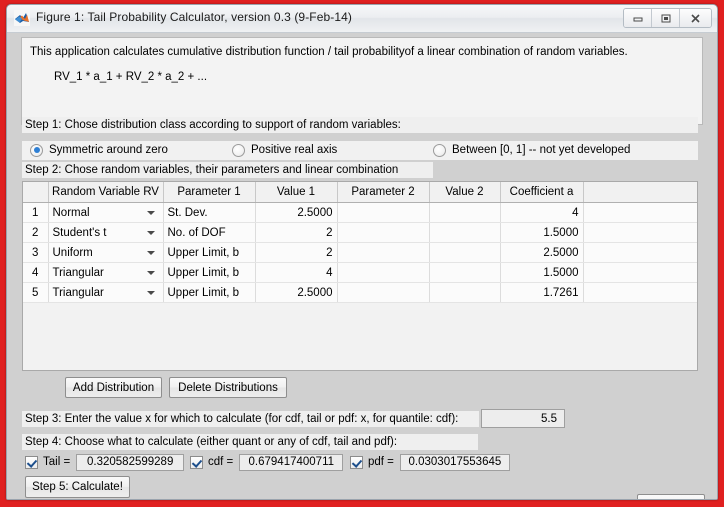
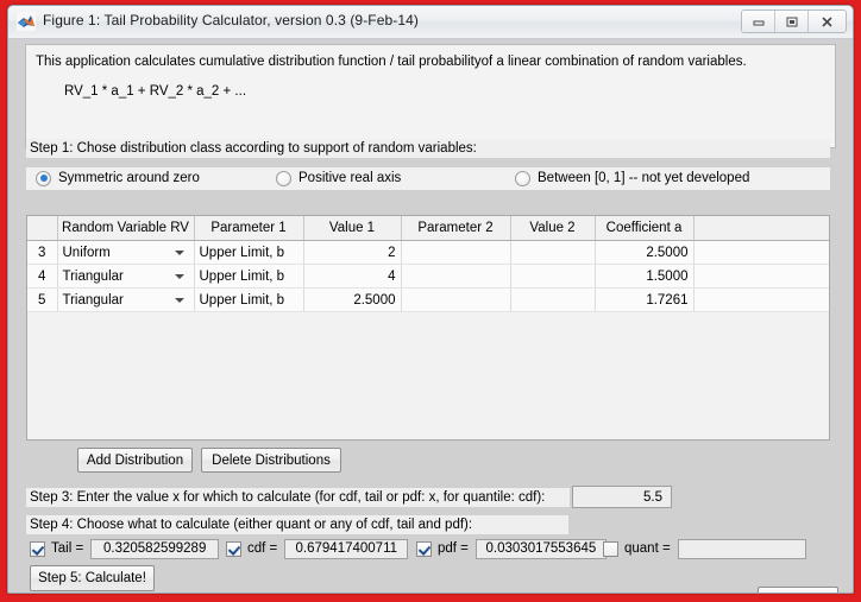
  Figure 1: Tail Probability Calculator, version 0.3 (9-Feb-14)
  This application calculates cumulative distribution function / tail probabilityof a linear combination of random variables.
  RV_1 * a_1 + RV_2 * a_2 + ...
  Step 1: Chose distribution class according to support of random variables:
  Symmetric around zero
  Positive real axis
  Between [0, 1] -- not yet developed
- Step 2: Chose random variables, their parameters and linear combination
  	Random Variable RV	Parameter 1	Value 1	Parameter 2	Value 2	Coefficient a
- 1	Normal	St. Dev.	2.5000			4
- 2	Student's t	No. of DOF	2			1.5000
  3	Uniform	Upper Limit, b	2			2.5000
  4	Triangular	Upper Limit, b	4			1.5000
  5	Triangular	Upper Limit, b	2.5000			1.7261
  Add Distribution
  Delete Distributions
  Step 3: Enter the value x for which to calculate (for cdf, tail or pdf: x, for quantile: cdf):
  5.5
  Step 4: Choose what to calculate (either quant or any of cdf, tail and pdf):
  Tail =
  0.320582599289
  cdf =
  0.679417400711
  pdf =
  0.0303017553645
+ quant =
  Step 5: Calculate!
